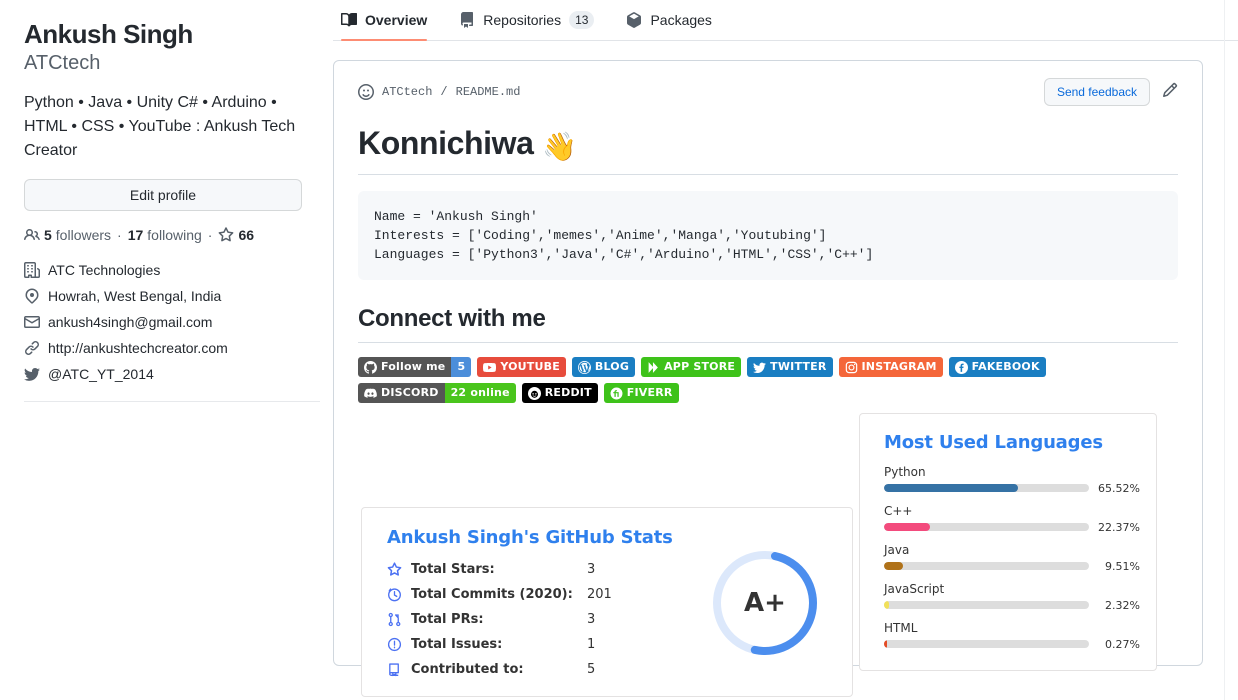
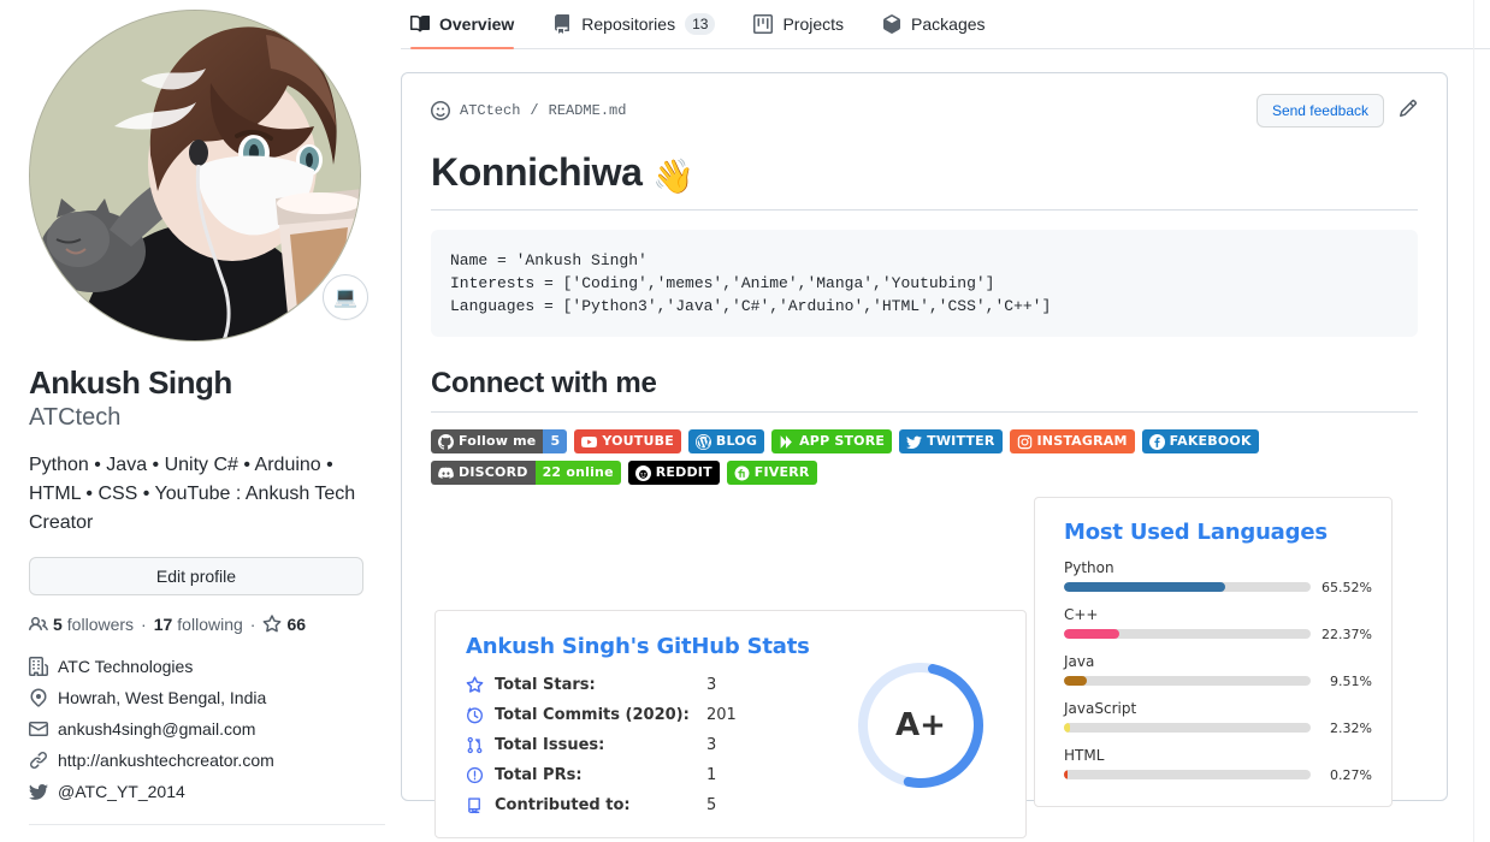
  Overview
  Repositories
  13
+ Projects
  Packages
+ 💻
  Ankush Singh
  ATCtech
  Python • Java • Unity C# • Arduino • HTML • CSS • YouTube : Ankush Tech Creator
  Edit profile
  5
  followers
  ·
  17
  following
  ·
  66
  ATC Technologies
  Howrah, West Bengal, India
  ankush4singh@gmail.com
  http://ankushtechcreator.com
  @ATC_YT_2014
  ATCtech
  /
  README.md
  Send feedback
  Konnichiwa 👋
  Name = 'Ankush Singh'
  Interests = ['Coding','memes','Anime','Manga','Youtubing']
  Languages = ['Python3','Java','C#','Arduino','HTML','CSS','C++']
  Connect with me
  Follow me
  5
  YOUTUBE
  BLOG
  APP STORE
  TWITTER
  INSTAGRAM
  FAKEBOOK
  DISCORD
  22 online
  REDDIT
  FIVERR
  Ankush Singh's GitHub Stats
  Total Stars:
  3
  Total Commits (2020):
  201
- Total PRs:
+ Total Issues:
  3
- Total Issues:
+ Total PRs:
  1
  Contributed to:
  5
  A+
  Most Used Languages
  Python
  65.52%
  C++
  22.37%
  Java
  9.51%
  JavaScript
  2.32%
  HTML
  0.27%
